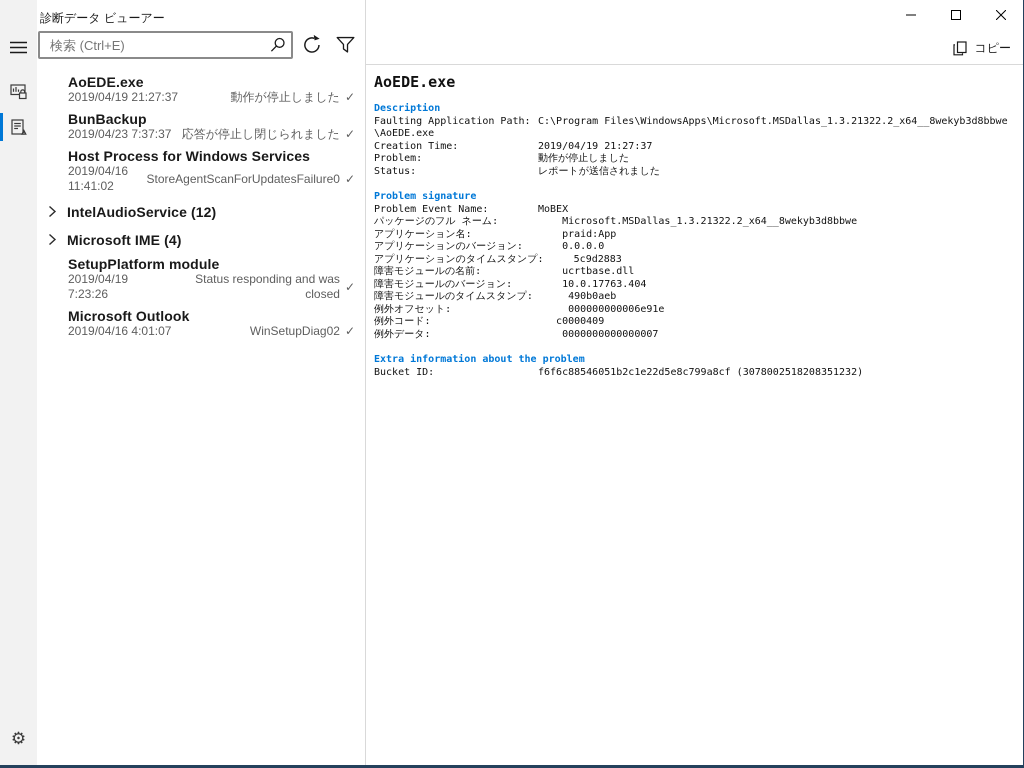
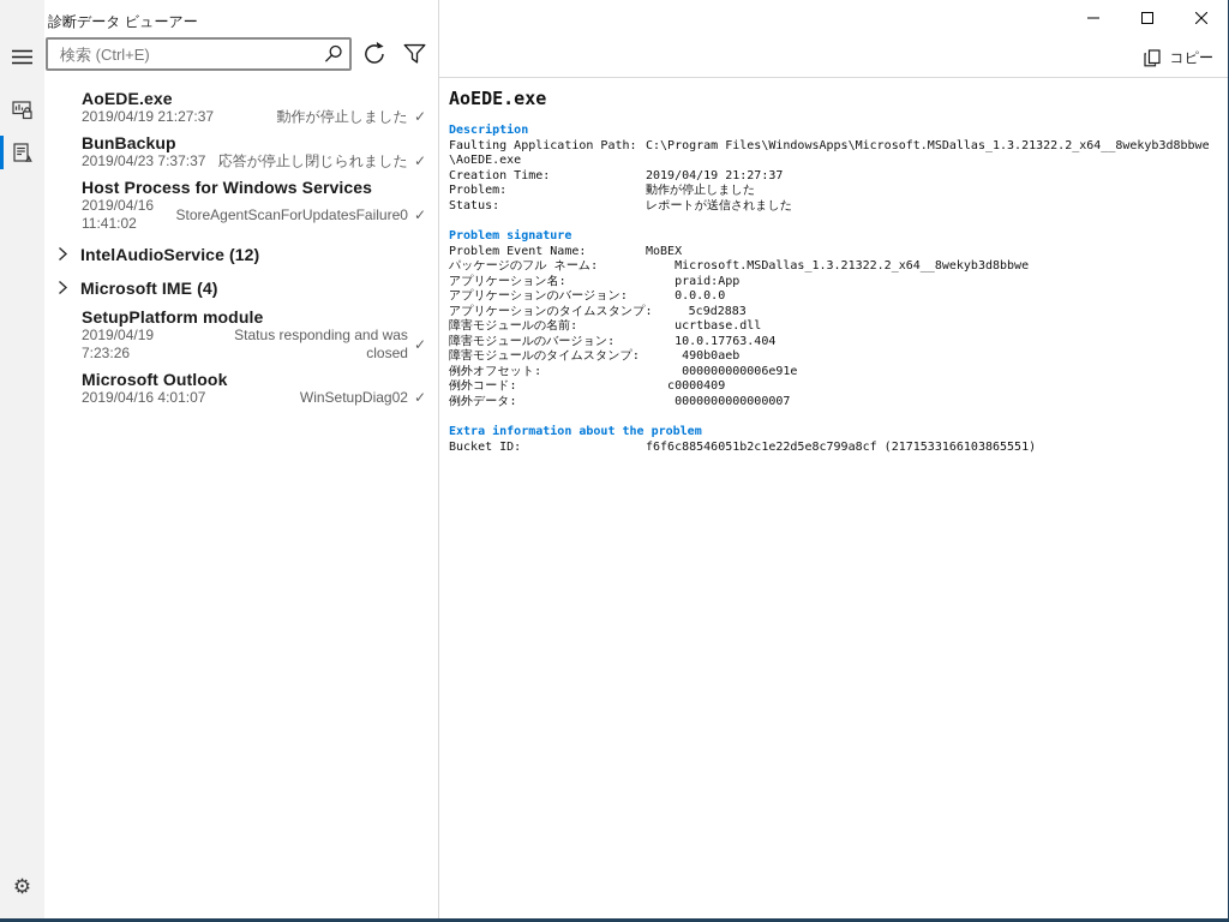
  ⚙
  診断データ ビューアー
  検索 (Ctrl+E)
  AoEDE.exe
  2019/04/19 21:27:37
  動作が停止しました
  ✓
  BunBackup
  2019/04/23 7:37:37
  応答が停止し閉じられました
  ✓
  Host Process for Windows Services
  2019/04/16 11:41:02
  StoreAgentScanForUpdatesFailure0
  ✓
  IntelAudioService (12)
  Microsoft IME (4)
  SetupPlatform module
  2019/04/19 7:23:26
  Status responding and was closed
  ✓
  Microsoft Outlook
  2019/04/16 4:01:07
  WinSetupDiag02
  ✓
  コピー
  AoEDE.exe
  Description
  Faulting Application Path: C:\Program Files\WindowsApps\Microsoft.MSDallas_1.3.21322.2_x64__8wekyb3d8bbwe
  \AoEDE.exe
  Creation Time: 2019/04/19 21:27:37
  Problem: 動作が停止しました
  Status: レポートが送信されました
  Problem signature
  Problem Event Name: MoBEX
  パッケージのフル ネーム: Microsoft.MSDallas_1.3.21322.2_x64__8wekyb3d8bbwe
  アプリケーション名: praid:App
  アプリケーションのバージョン: 0.0.0.0
  アプリケーションのタイムスタンプ: 5c9d2883
  障害モジュールの名前: ucrtbase.dll
  障害モジュールのバージョン: 10.0.17763.404
  障害モジュールのタイムスタンプ: 490b0aeb
  例外オフセット: 000000000006e91e
  例外コード: c0000409
  例外データ: 0000000000000007
  Extra information about the problem
- Bucket ID: f6f6c88546051b2c1e22d5e8c799a8cf (3078002518208351232)
+ Bucket ID: f6f6c88546051b2c1e22d5e8c799a8cf (2171533166103865551)
